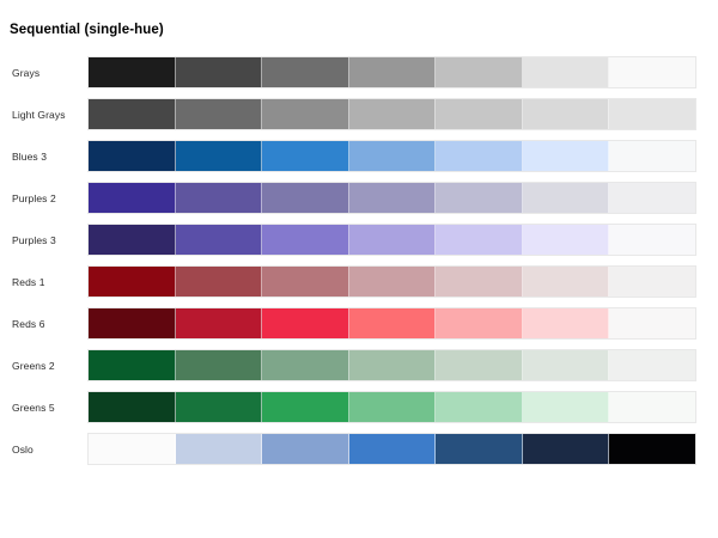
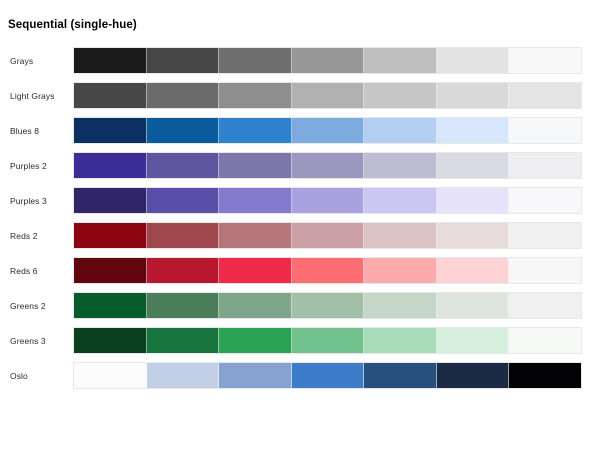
  Sequential (single-hue)
  Grays
  Light Grays
- Blues 3
+ Blues 8
  Purples 2
  Purples 3
- Reds 1
+ Reds 2
  Reds 6
  Greens 2
- Greens 5
+ Greens 3
  Oslo
